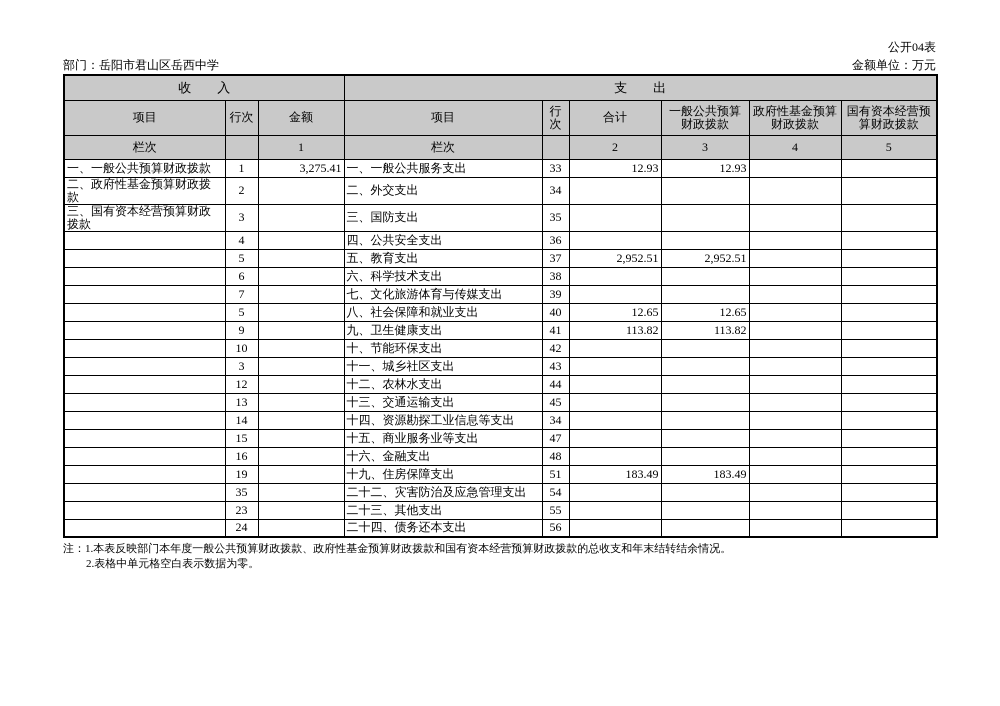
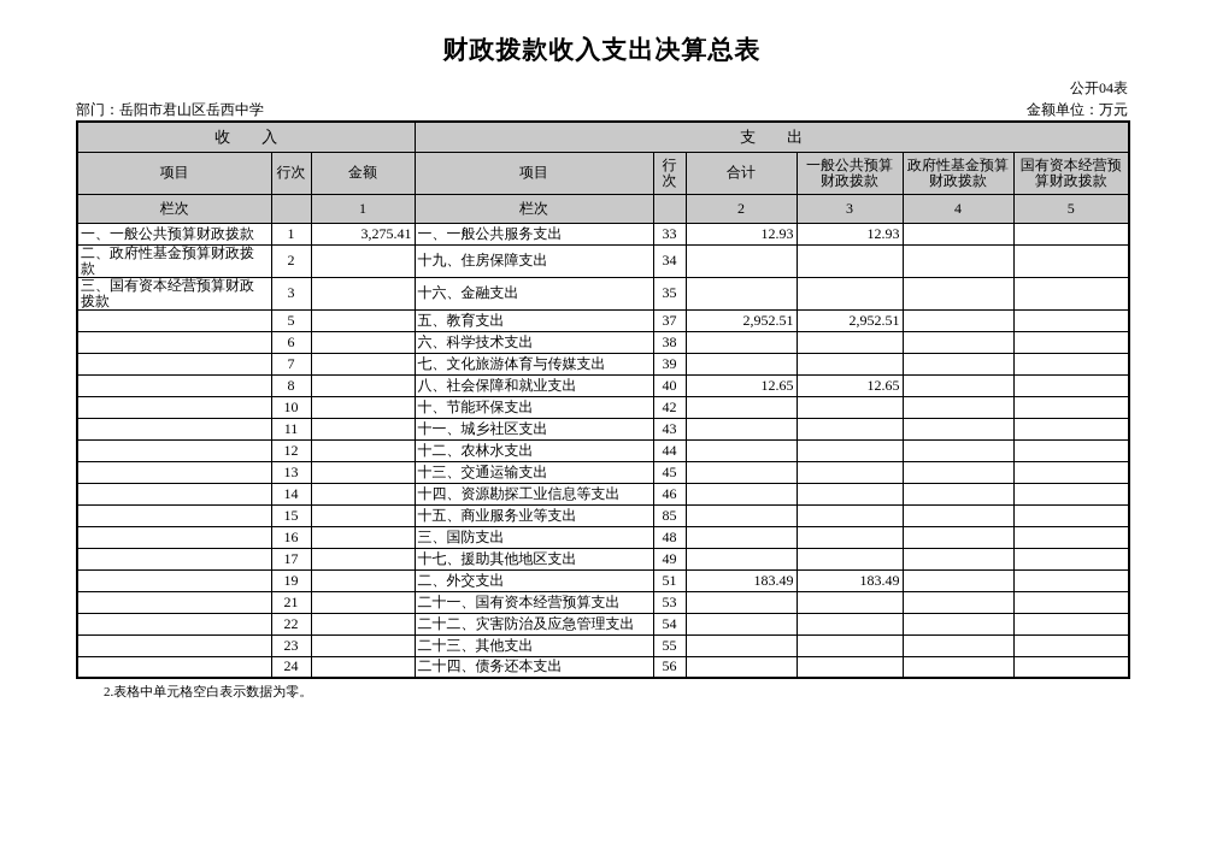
+ 财政拨款收入支出决算总表
  公开04表
  部门：岳阳市君山区岳西中学
  金额单位：万元
  收 入	支 出
  项目	行次	金额	项目	行次	合计	一般公共预算财政拨款	政府性基金预算财政拨款	国有资本经营预算财政拨款
  栏次		1	栏次		2	3	4	5
  一、一般公共预算财政拨款	1	3,275.41	一、一般公共服务支出	33	12.93	12.93
- 二、政府性基金预算财政拨款	2		二、外交支出	34
+ 二、政府性基金预算财政拨款	2		十九、住房保障支出	34
- 三、国有资本经营预算财政拨款	3		三、国防支出	35
+ 三、国有资本经营预算财政拨款	3		十六、金融支出	35
- 	4		四、公共安全支出	36
  	5		五、教育支出	37	2,952.51	2,952.51
  	6		六、科学技术支出	38
  	7		七、文化旅游体育与传媒支出	39
- 	5		八、社会保障和就业支出	40	12.65	12.65
+ 	8		八、社会保障和就业支出	40	12.65	12.65
- 	9		九、卫生健康支出	41	113.82	113.82
  	10		十、节能环保支出	42
- 	3		十一、城乡社区支出	43
+ 	11		十一、城乡社区支出	43
  	12		十二、农林水支出	44
  	13		十三、交通运输支出	45
- 	14		十四、资源勘探工业信息等支出	34
+ 	14		十四、资源勘探工业信息等支出	46
- 	15		十五、商业服务业等支出	47
+ 	15		十五、商业服务业等支出	85
- 	16		十六、金融支出	48
+ 	16		三、国防支出	48
+ 	17		十七、援助其他地区支出	49
- 	19		十九、住房保障支出	51	183.49	183.49
+ 	19		二、外交支出	51	183.49	183.49
+ 	21		二十一、国有资本经营预算支出	53
- 	35		二十二、灾害防治及应急管理支出	54
+ 	22		二十二、灾害防治及应急管理支出	54
  	23		二十三、其他支出	55
  	24		二十四、债务还本支出	56
- 注：1.本表反映部门本年度一般公共预算财政拨款、政府性基金预算财政拨款和国有资本经营预算财政拨款的总收支和年末结转结余情况。
  2.表格中单元格空白表示数据为零。
